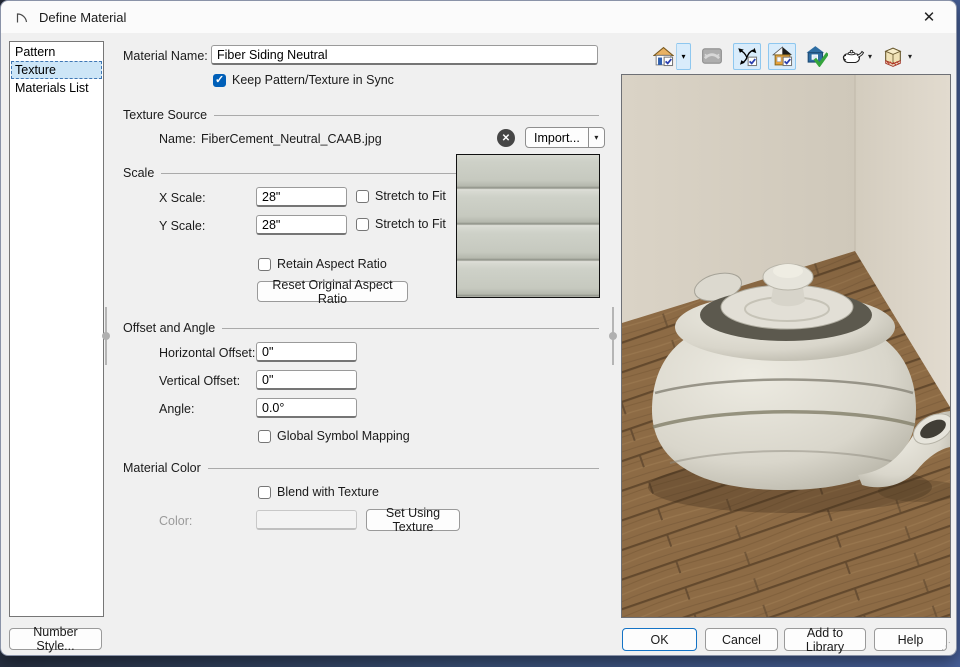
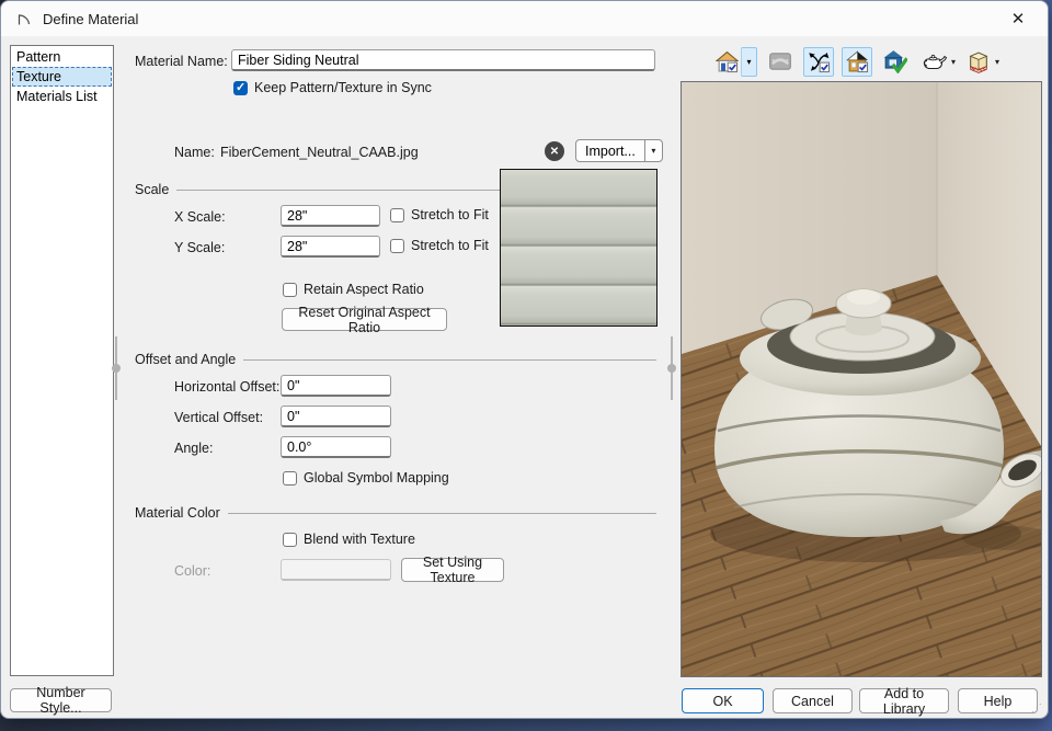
  Define Material
  ✕
  Pattern
  Texture
  Materials List
  Material Name:
  Fiber Siding Neutral
  Keep Pattern/Texture in Sync
- Texture Source
  Name:
  FiberCement_Neutral_CAAB.jpg
  ✕
  Import...
  ▾
  Scale
  X Scale:
  28"
  Stretch to Fit
  Y Scale:
  28"
  Stretch to Fit
  Retain Aspect Ratio
  Reset Original Aspect Ratio
  Offset and Angle
  Horizontal Offset:
  0"
  Vertical Offset:
  0"
  Angle:
  0.0°
  Global Symbol Mapping
  Material Color
  Blend with Texture
  Color:
  Set Using Texture
  ▾
  ▾
  ▾
  Number Style...
  OK
  Cancel
  Add to Library
  Help
  ⋰
